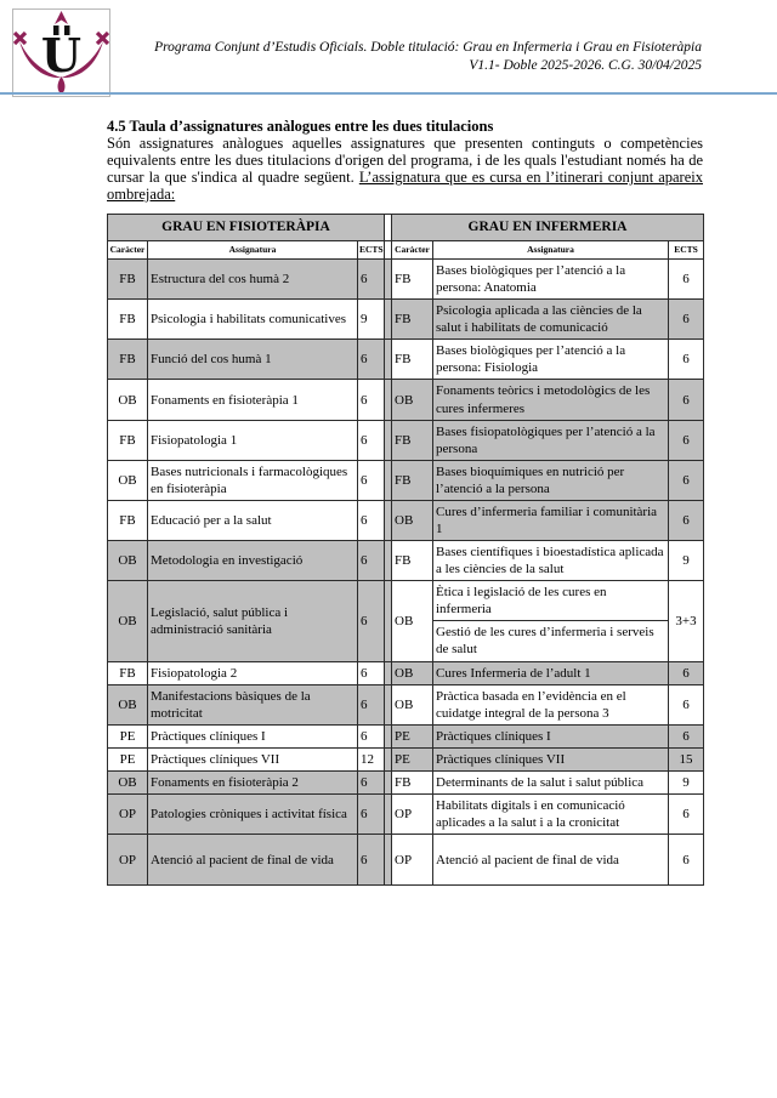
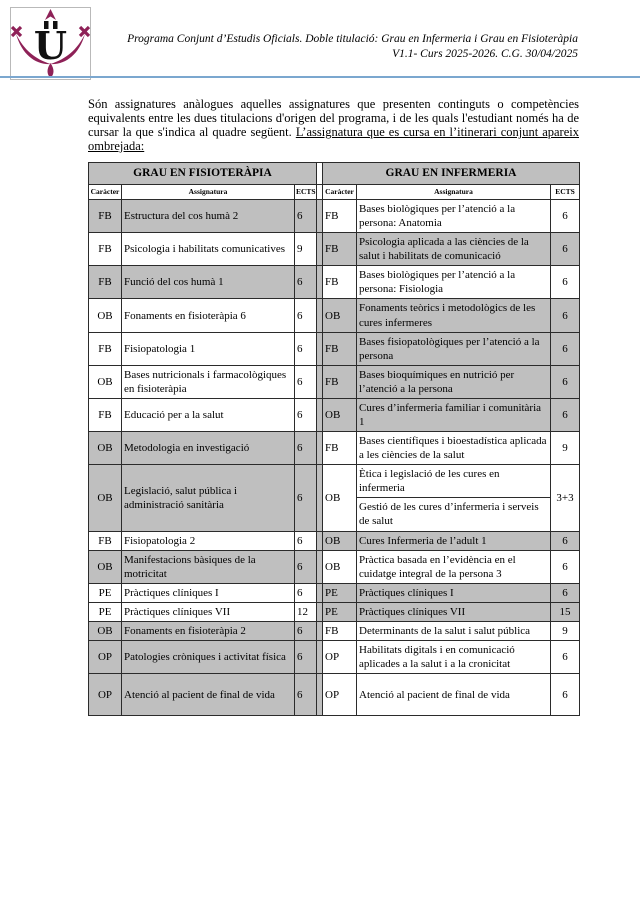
  U
  Programa Conjunt d’Estudis Oficials. Doble titulació: Grau en Infermeria i Grau en Fisioteràpia
- V1.1- Doble 2025-2026. C.G. 30/04/2025
+ V1.1- Curs 2025-2026. C.G. 30/04/2025
- 4.5 Taula d’assignatures anàlogues entre les dues titulacions
  Són assignatures anàlogues aquelles assignatures que presenten continguts o competències equivalents entre les dues titulacions d'origen del programa, i de les quals l'estudiant només ha de cursar la que s'indica al quadre següent. L’assignatura que es cursa en l’itinerari conjunt apareix ombrejada:
  GRAU EN FISIOTERÀPIA		GRAU EN INFERMERIA
  Caràcter	Assignatura	ECTS		Caràcter	Assignatura	ECTS
  FB	Estructura del cos humà 2	6		FB	Bases biològiques per l’atenció a la persona: Anatomia	6
  FB	Psicologia i habilitats comunicatives	9		FB	Psicologia aplicada a las ciències de la salut i habilitats de comunicació	6
  FB	Funció del cos humà 1	6		FB	Bases biològiques per l’atenció a la persona: Fisiologia	6
- OB	Fonaments en fisioteràpia 1	6		OB	Fonaments teòrics i metodològics de les cures infermeres	6
+ OB	Fonaments en fisioteràpia 6	6		OB	Fonaments teòrics i metodològics de les cures infermeres	6
  FB	Fisiopatologia 1	6		FB	Bases fisiopatològiques per l’atenció a la persona	6
  OB	Bases nutricionals i farmacològiques en fisioteràpia	6		FB	Bases bioquímiques en nutrició per l’atenció a la persona	6
  FB	Educació per a la salut	6		OB	Cures d’infermeria familiar i comunitària 1	6
  OB	Metodologia en investigació	6		FB	Bases científiques i bioestadística aplicada a les ciències de la salut	9
  OB	Legislació, salut pública i administració sanitària	6		OB	Ètica i legislació de les cures en infermeria	3+3
  Gestió de les cures d’infermeria i serveis de salut
  FB	Fisiopatologia 2	6		OB	Cures Infermeria de l’adult 1	6
  OB	Manifestacions bàsiques de la motricitat	6		OB	Pràctica basada en l’evidència en el cuidatge integral de la persona 3	6
  PE	Pràctiques clíniques I	6		PE	Pràctiques clíniques I	6
  PE	Pràctiques clíniques VII	12		PE	Pràctiques clíniques VII	15
  OB	Fonaments en fisioteràpia 2	6		FB	Determinants de la salut i salut pública	9
  OP	Patologies cròniques i activitat física	6		OP	Habilitats digitals i en comunicació aplicades a la salut i a la cronicitat	6
  OP	Atenció al pacient de final de vida	6		OP	Atenció al pacient de final de vida	6
